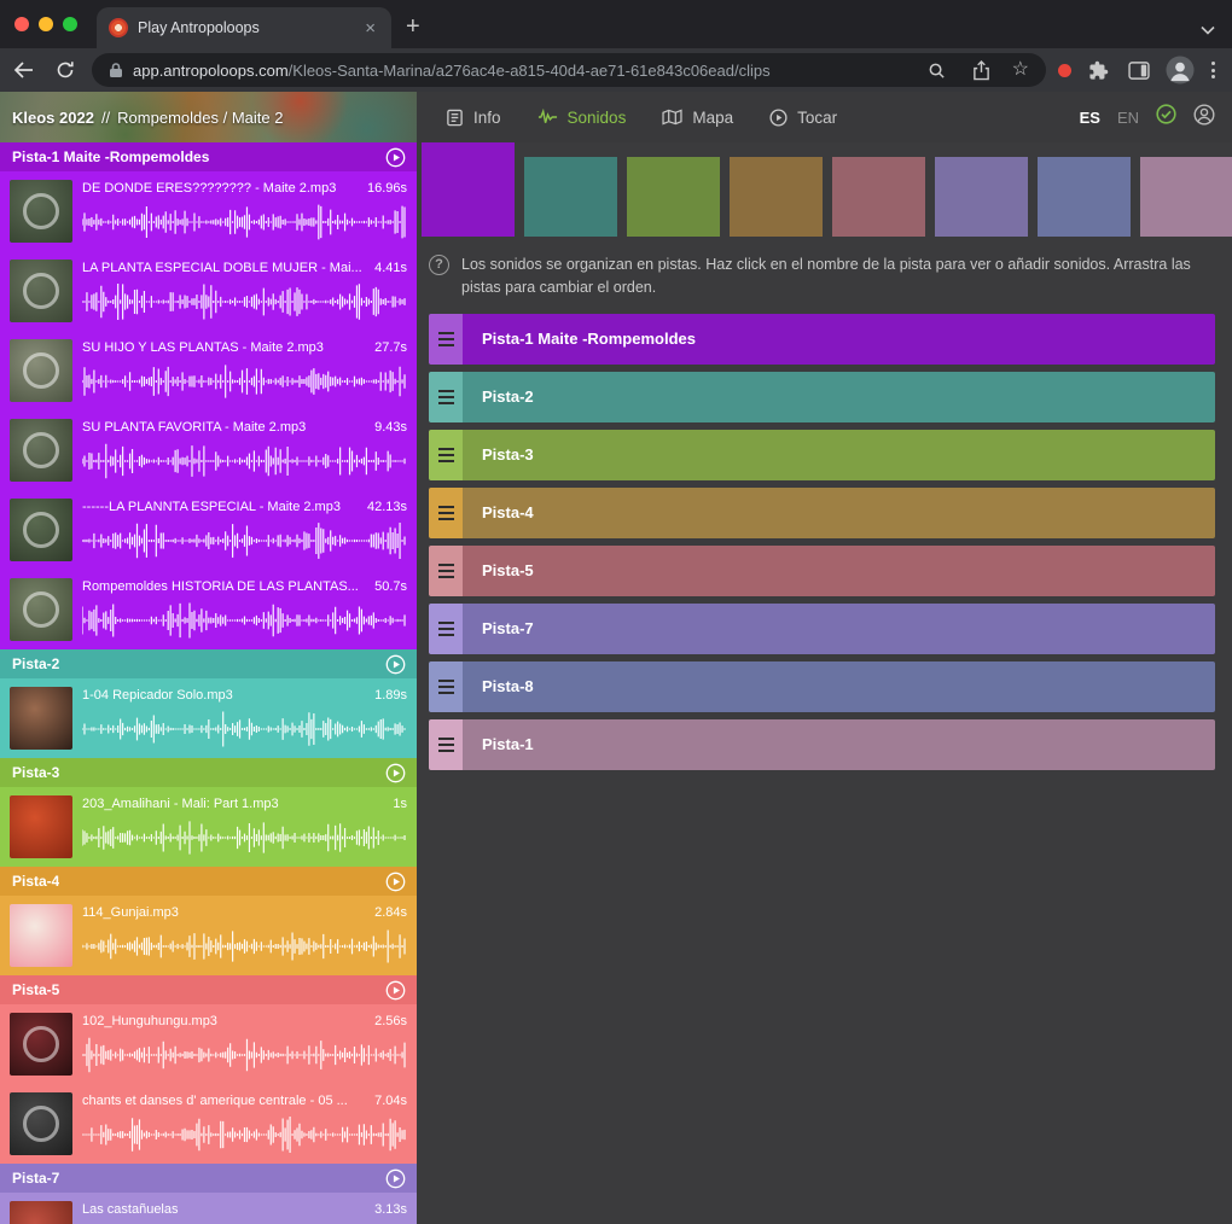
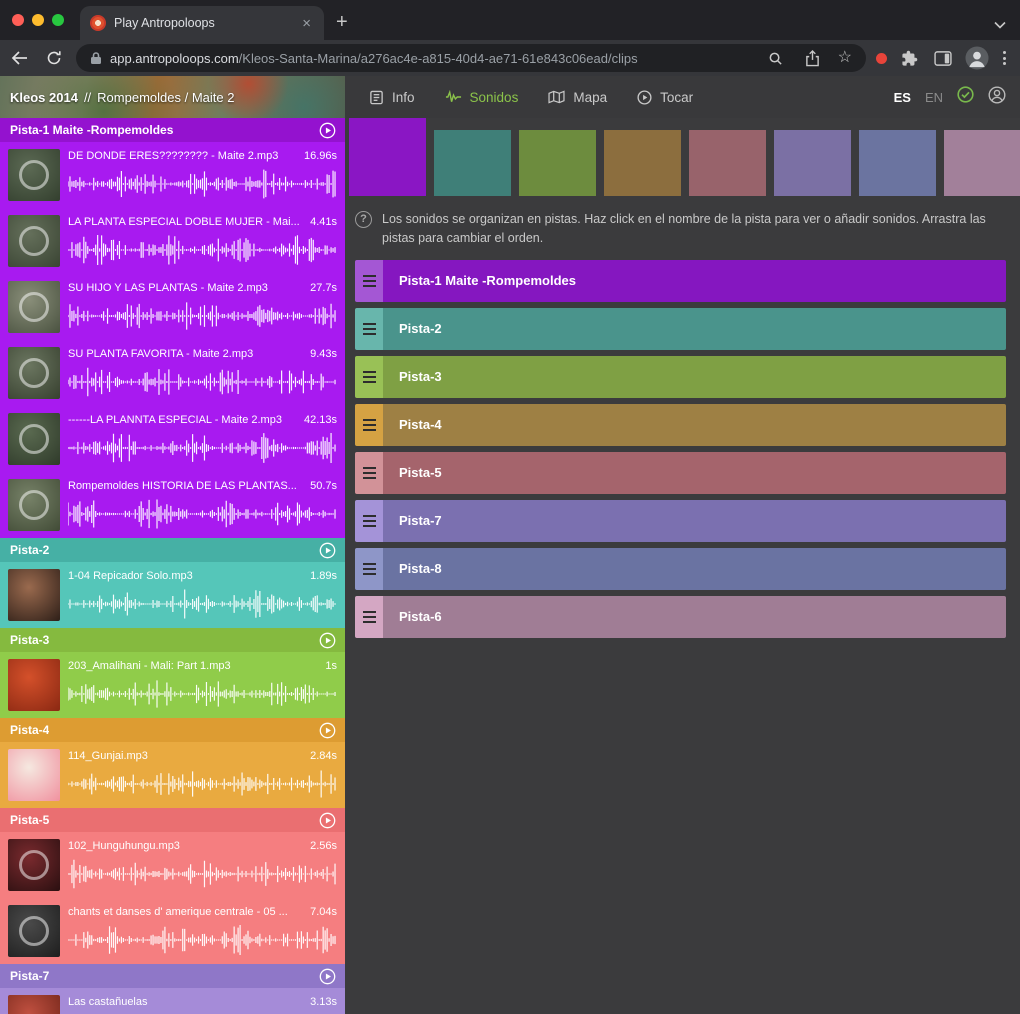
  Play Antropoloops
  ×
  +
  app.antropoloops.com/Kleos-Santa-Marina/a276ac4e-a815-40d4-ae71-61e843c06ead/clips
  ☆
- Kleos 2022
+ Kleos 2014
  //
  Rompemoldes / Maite 2
  Info
  Sonidos
  Mapa
  Tocar
  ES
  EN
  Pista-1 Maite -Rompemoldes
  DE DONDE ERES???????? - Maite 2.mp3
  16.96s
  LA PLANTA ESPECIAL DOBLE MUJER - Mai...
  4.41s
  SU HIJO Y LAS PLANTAS - Maite 2.mp3
  27.7s
  SU PLANTA FAVORITA - Maite 2.mp3
  9.43s
  ------LA PLANNTA ESPECIAL - Maite 2.mp3
  42.13s
  Rompemoldes HISTORIA DE LAS PLANTAS...
  50.7s
  Pista-2
  1-04 Repicador Solo.mp3
  1.89s
  Pista-3
  203_Amalihani - Mali: Part 1.mp3
  1s
  Pista-4
  114_Gunjai.mp3
  2.84s
  Pista-5
  102_Hunguhungu.mp3
  2.56s
  chants et danses d' amerique centrale - 05 ...
  7.04s
  Pista-7
  Las castañuelas
  3.13s
  ?
  Los sonidos se organizan en pistas. Haz click en el nombre de la pista para ver o añadir sonidos. Arrastra las pistas para cambiar el orden.
  Pista-1 Maite -Rompemoldes
  Pista-2
  Pista-3
  Pista-4
  Pista-5
  Pista-7
  Pista-8
- Pista-1
+ Pista-6
